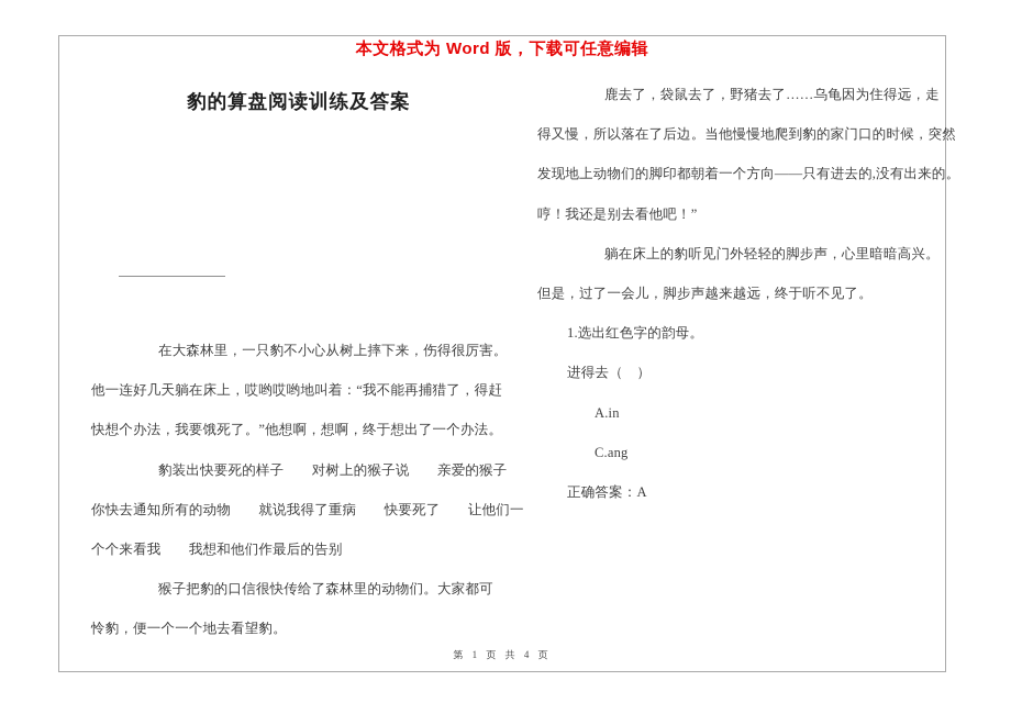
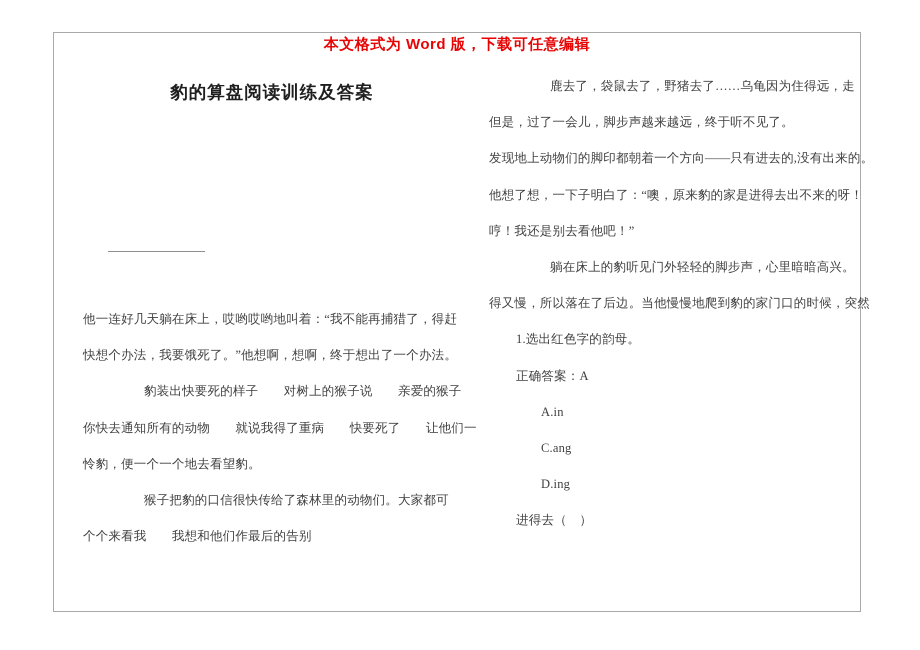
  本文格式为 Word 版，下载可任意编辑
  豹的算盘阅读训练及答案
- 在大森林里，一只豹不小心从树上摔下来，伤得很厉害。
  他一连好几天躺在床上，哎哟哎哟地叫着：“我不能再捕猎了，得赶
  快想个办法，我要饿死了。”他想啊，想啊，终于想出了一个办法。
  豹装出快要死的样子 对树上的猴子说 亲爱的猴子
  你快去通知所有的动物 就说我得了重病 快要死了 让他们一
- 个个来看我 我想和他们作最后的告别
+ 怜豹，便一个一个地去看望豹。
  猴子把豹的口信很快传给了森林里的动物们。大家都可
- 怜豹，便一个一个地去看望豹。
+ 个个来看我 我想和他们作最后的告别
  鹿去了，袋鼠去了，野猪去了……乌龟因为住得远，走
- 得又慢，所以落在了后边。当他慢慢地爬到豹的家门口的时候，突然
+ 但是，过了一会儿，脚步声越来越远，终于听不见了。
  发现地上动物们的脚印都朝着一个方向——只有进去的,没有出来的。
+ 他想了想，一下子明白了：“噢，原来豹的家是进得去出不来的呀！
  哼！我还是别去看他吧！”
  躺在床上的豹听见门外轻轻的脚步声，心里暗暗高兴。
- 但是，过了一会儿，脚步声越来越远，终于听不见了。
+ 得又慢，所以落在了后边。当他慢慢地爬到豹的家门口的时候，突然
  1.选出红色字的韵母。
- 进得去（ ）
+ 正确答案：A
  A.in
  C.ang
+ D.ing
- 正确答案：A
+ 进得去（ ）
- 第 1 页 共 4 页
